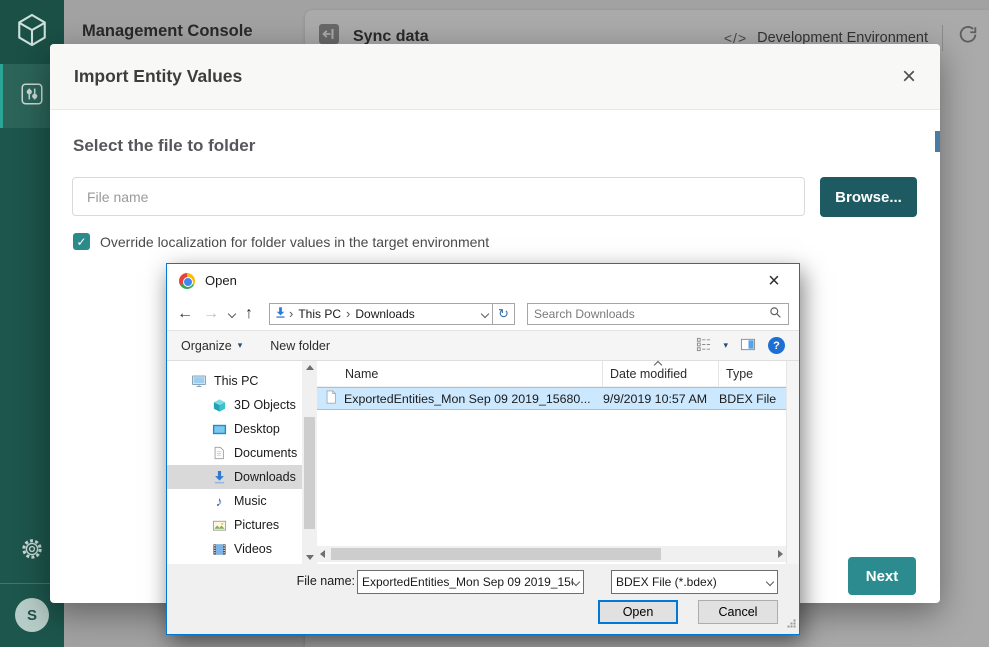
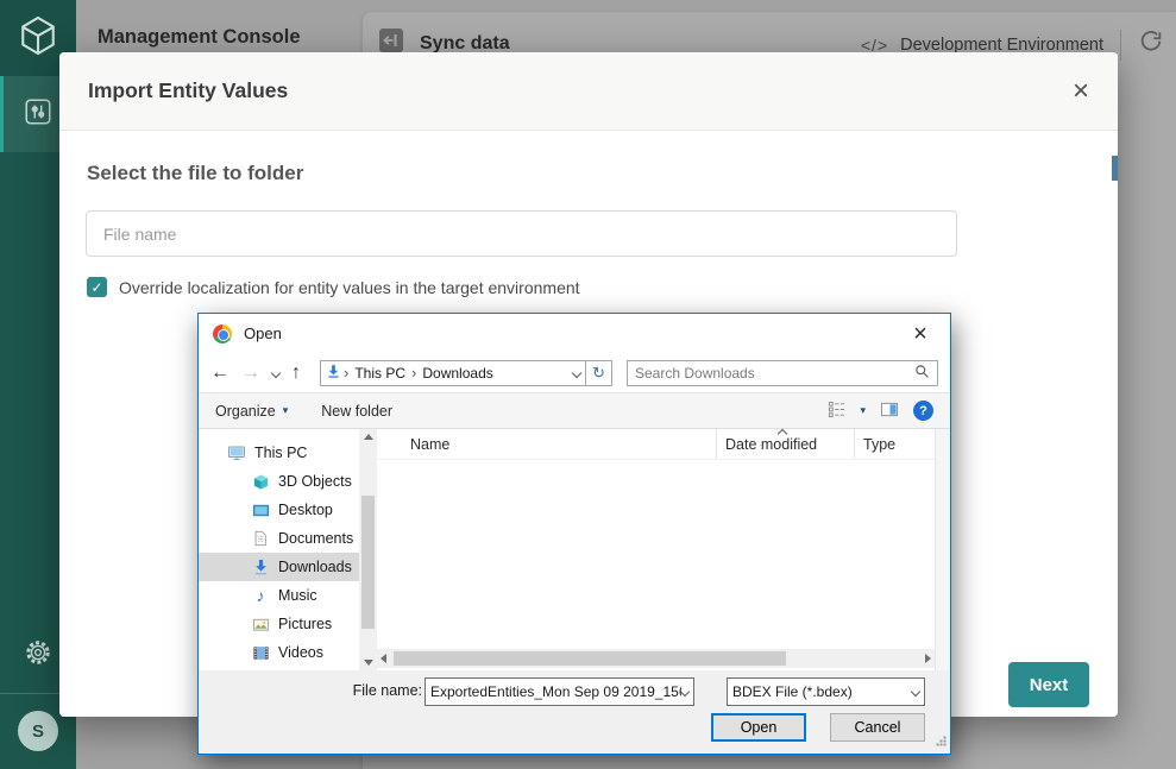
  Management Console
  Sync data
  </>
  Development Environment
  S
  Import Entity Values
  ×
  Select the file to folder
  File name
- Browse...
  ✓
- Override localization for folder values in the target environment
+ Override localization for entity values in the target environment
  Next
  Open
  ×
  ←
  →
  ↑
  ›
  This PC
  ›
  Downloads
  ↻
  Search Downloads
  Organize
  ▾
  New folder
  ▾
  ?
  This PC
  3D Objects
  Desktop
  Documents
  Downloads
  ♪
  Music
  Pictures
  Videos
  Name
  Date modified
  Type
- ExportedEntities_Mon Sep 09 2019_15680...
- 9/9/2019 10:57 AM
- BDEX File
  File name:
  ExportedEntities_Mon Sep 09 2019_15
  BDEX File (*.bdex)
  Open
  Cancel
